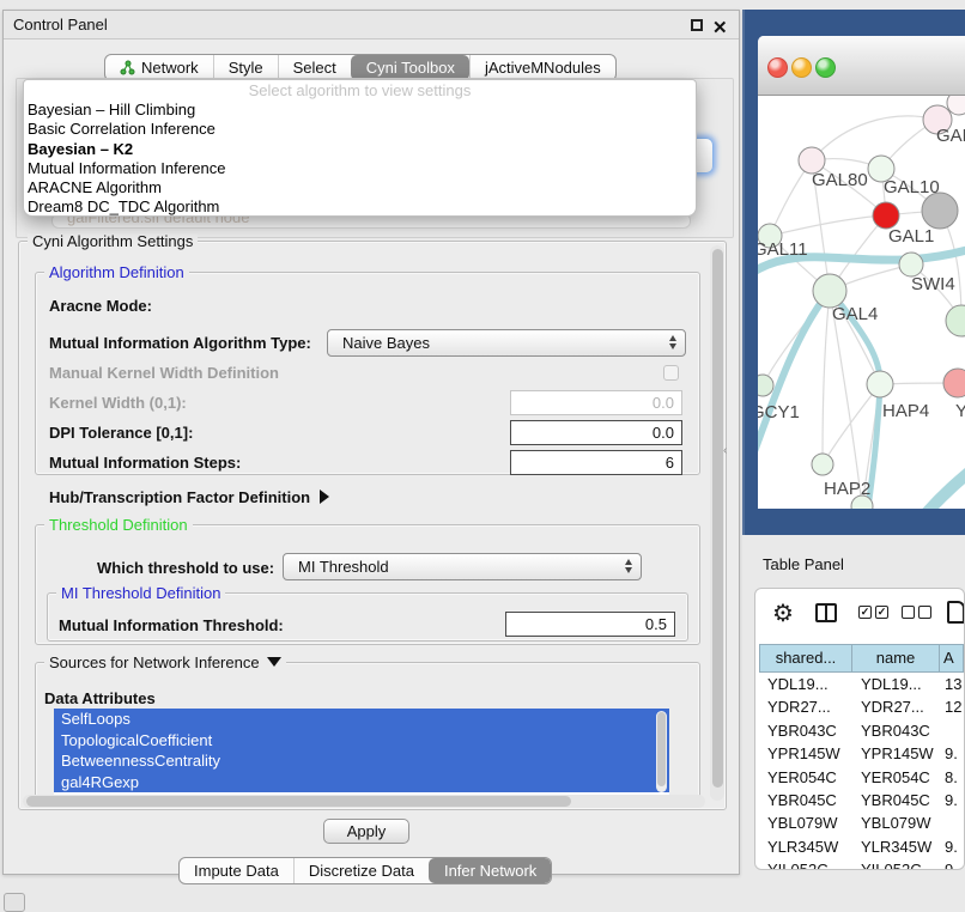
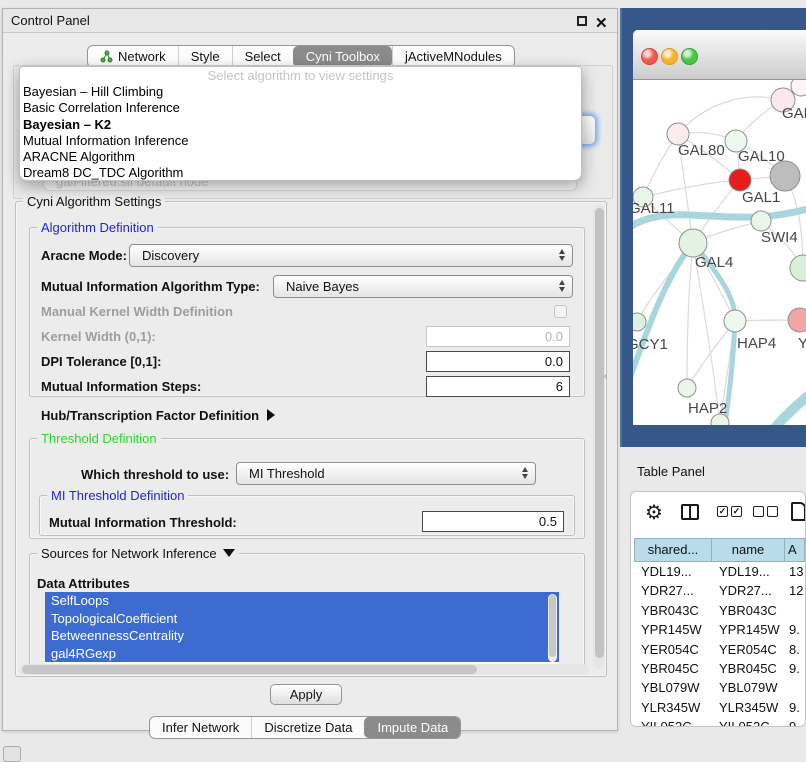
  Control Panel
  ✕
  Network
  Style
  Select
  Cyni Toolbox
  jActiveMNodules
  galFiltered.sif default node
  Select algorithm to view settings
  Bayesian – Hill Climbing
  Basic Correlation Inference
  Bayesian – K2
  Mutual Information Inference
  ARACNE Algorithm
  Dream8 DC_TDC Algorithm
  Cyni Algorithm Settings
  Algorithm Definition
  Aracne Mode:
+ Discovery
  Mutual Information Algorithm Type:
  Naive Bayes
  Manual Kernel Width Definition
  Kernel Width (0,1):
  0.0
  DPI Tolerance [0,1]:
  0.0
  Mutual Information Steps:
  6
  Hub/Transcription Factor Definition
  Threshold Definition
  Which threshold to use:
  MI Threshold
  MI Threshold Definition
  Mutual Information Threshold:
  0.5
  Sources for Network Inference
  Data Attributes
  SelfLoops
  TopologicalCoefficient
  BetweennessCentrality
  gal4RGexp
  Apply
- Impute Data
+ Infer Network
  Discretize Data
- Infer Network
+ Impute Data
  GAL80
  GAL10
  GAL1
  GAL11
  SWI4
  GAL4
  GCY1
  HAP4
  Y
  HAP2
  ‹
  Table Panel
  ⚙
  ✓
  ✓
  shared...
  name
  A
  YDL19...
  YDL19...
  13
  YDR27...
  YDR27...
  12
  YBR043C
  YBR043C
  YPR145W
  YPR145W
  9.
  YER054C
  YER054C
  8.
  YBR045C
  YBR045C
  9.
  YBL079W
  YBL079W
  YLR345W
  YLR345W
  9.
